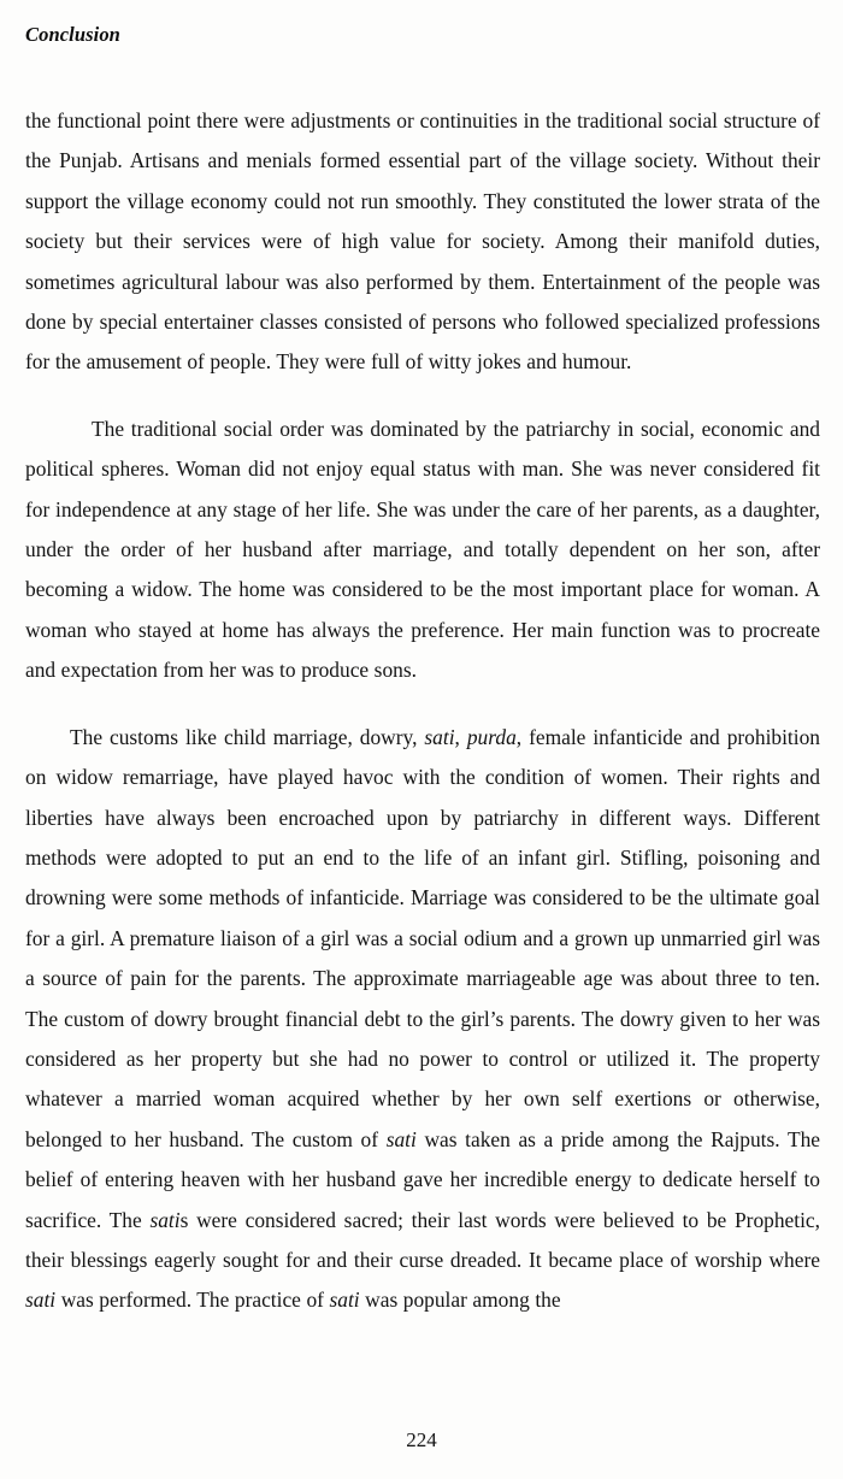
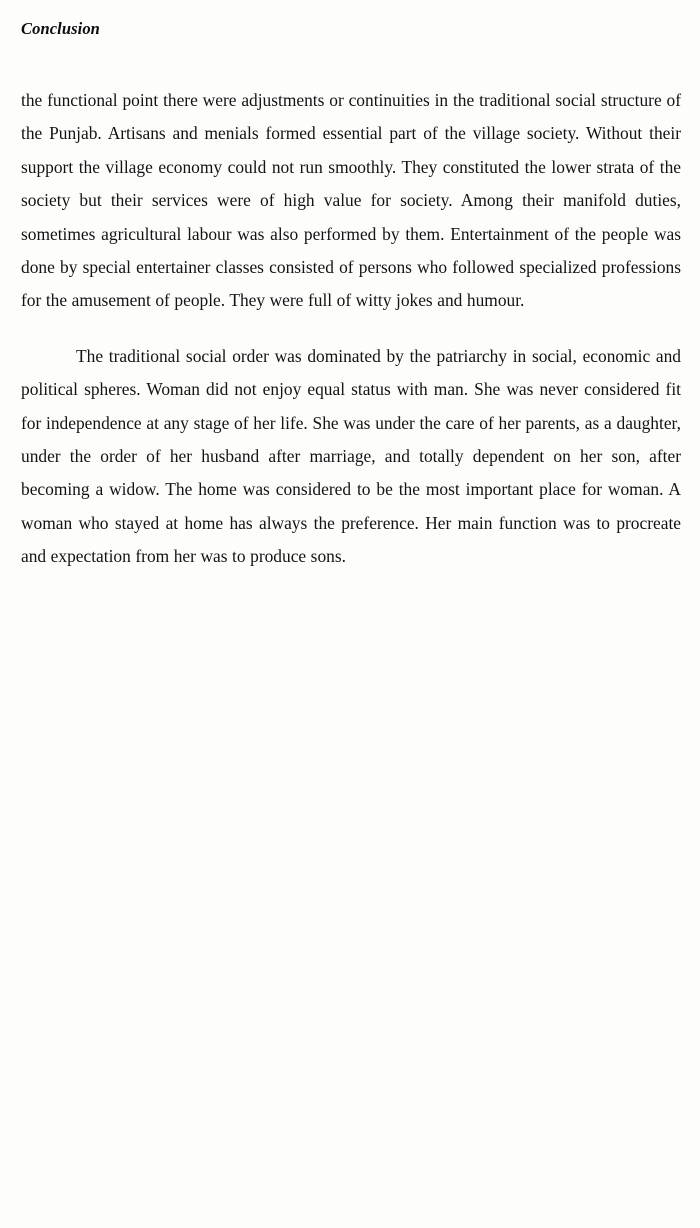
  Conclusion
  the functional point there were adjustments or continuities in the traditional social structure of the Punjab. Artisans and menials formed essential part of the village society. Without their support the village economy could not run smoothly. They constituted the lower strata of the society but their services were of high value for society. Among their manifold duties, sometimes agricultural labour was also performed by them. Entertainment of the people was done by special entertainer classes consisted of persons who followed specialized professions for the amusement of people. They were full of witty jokes and humour.
  The traditional social order was dominated by the patriarchy in social, economic and political spheres. Woman did not enjoy equal status with man. She was never considered fit for independence at any stage of her life. She was under the care of her parents, as a daughter, under the order of her husband after marriage, and totally dependent on her son, after becoming a widow. The home was considered to be the most important place for woman. A woman who stayed at home has always the preference. Her main function was to procreate and expectation from her was to produce sons.
- The customs like child marriage, dowry, sati, purda, female infanticide and prohibition on widow remarriage, have played havoc with the condition of women. Their rights and liberties have always been encroached upon by patriarchy in different ways. Different methods were adopted to put an end to the life of an infant girl. Stifling, poisoning and drowning were some methods of infanticide. Marriage was considered to be the ultimate goal for a girl. A premature liaison of a girl was a social odium and a grown up unmarried girl was a source of pain for the parents. The approximate marriageable age was about three to ten. The custom of dowry brought financial debt to the girl’s parents. The dowry given to her was considered as her property but she had no power to control or utilized it. The property whatever a married woman acquired whether by her own self exertions or otherwise, belonged to her husband. The custom of sati was taken as a pride among the Rajputs. The belief of entering heaven with her husband gave her incredible energy to dedicate herself to sacrifice. The satis were considered sacred; their last words were believed to be Prophetic, their blessings eagerly sought for and their curse dreaded. It became place of worship where sati was performed. The practice of sati was popular among the
- 224
